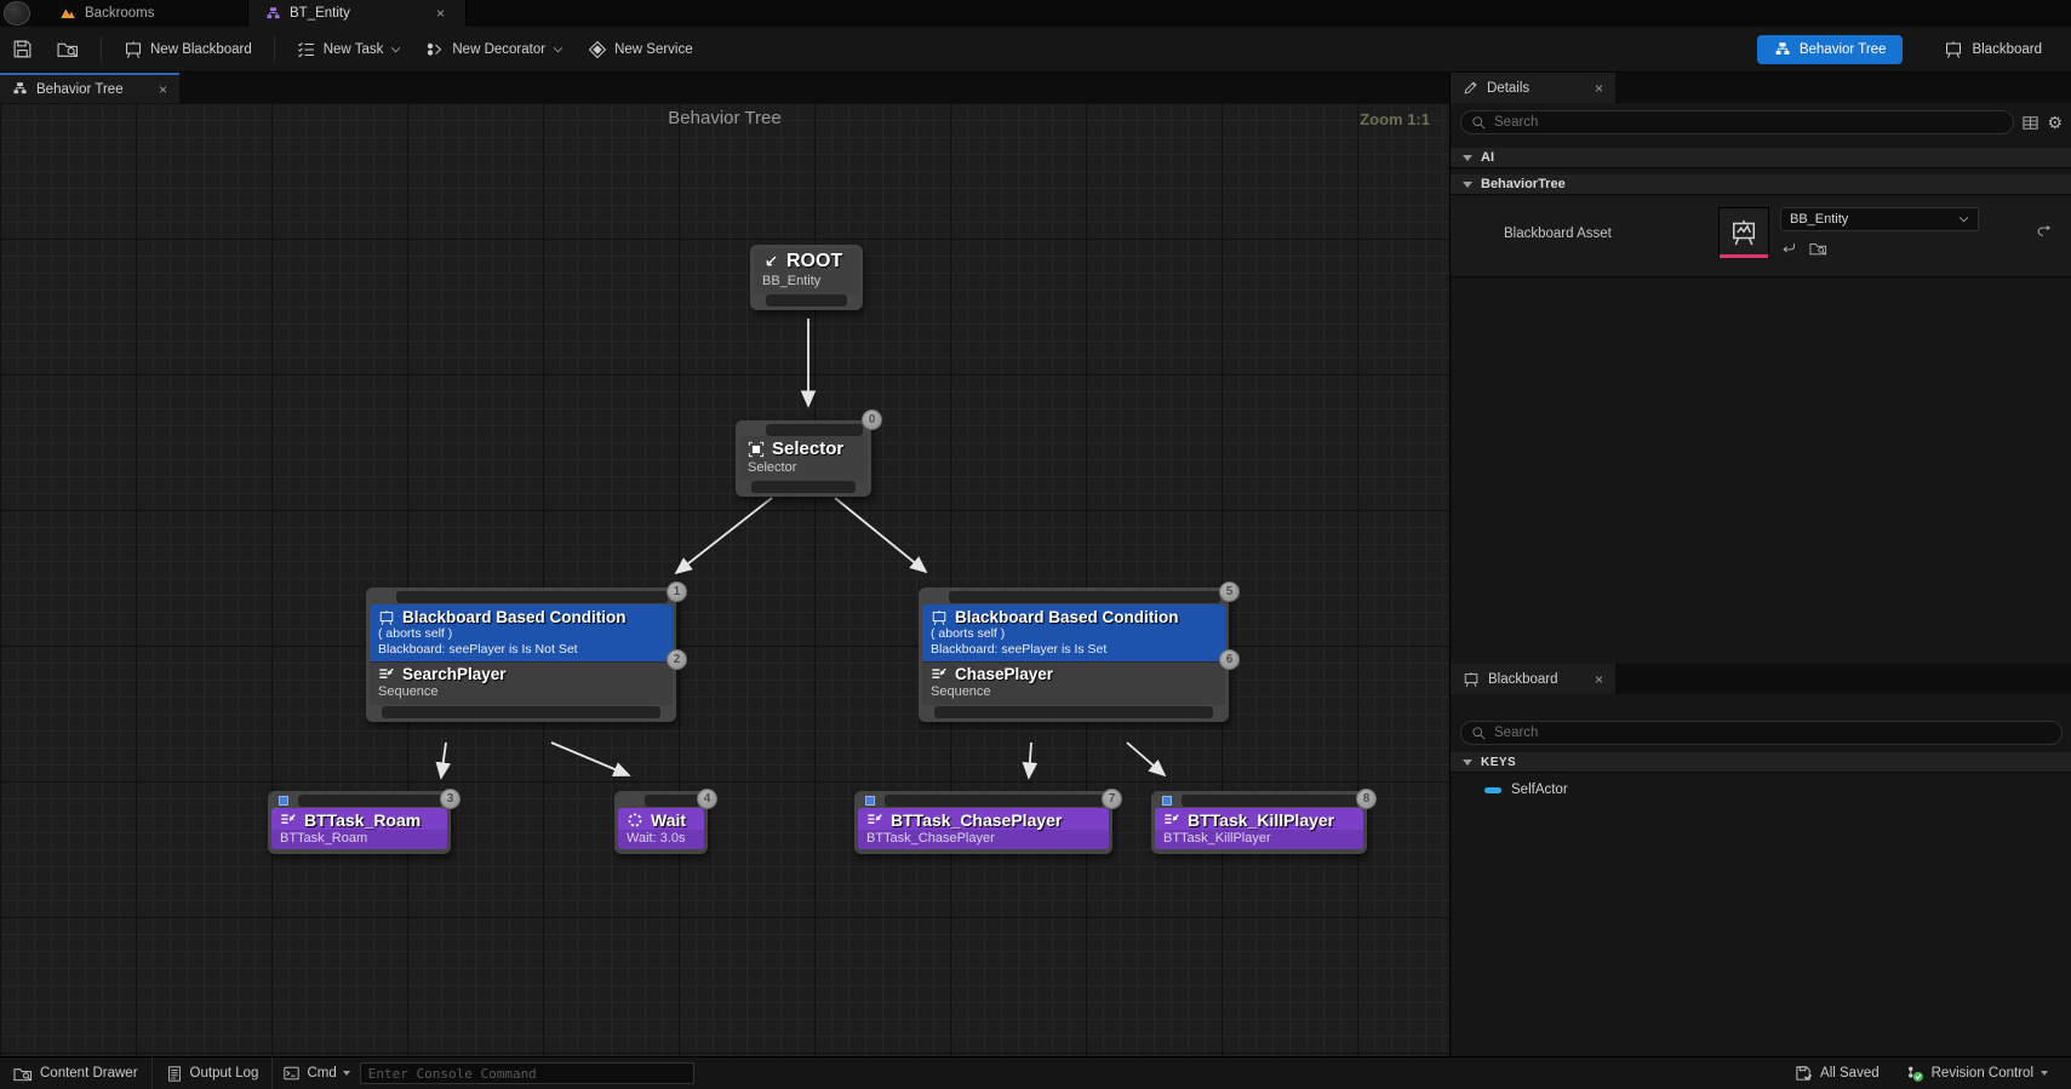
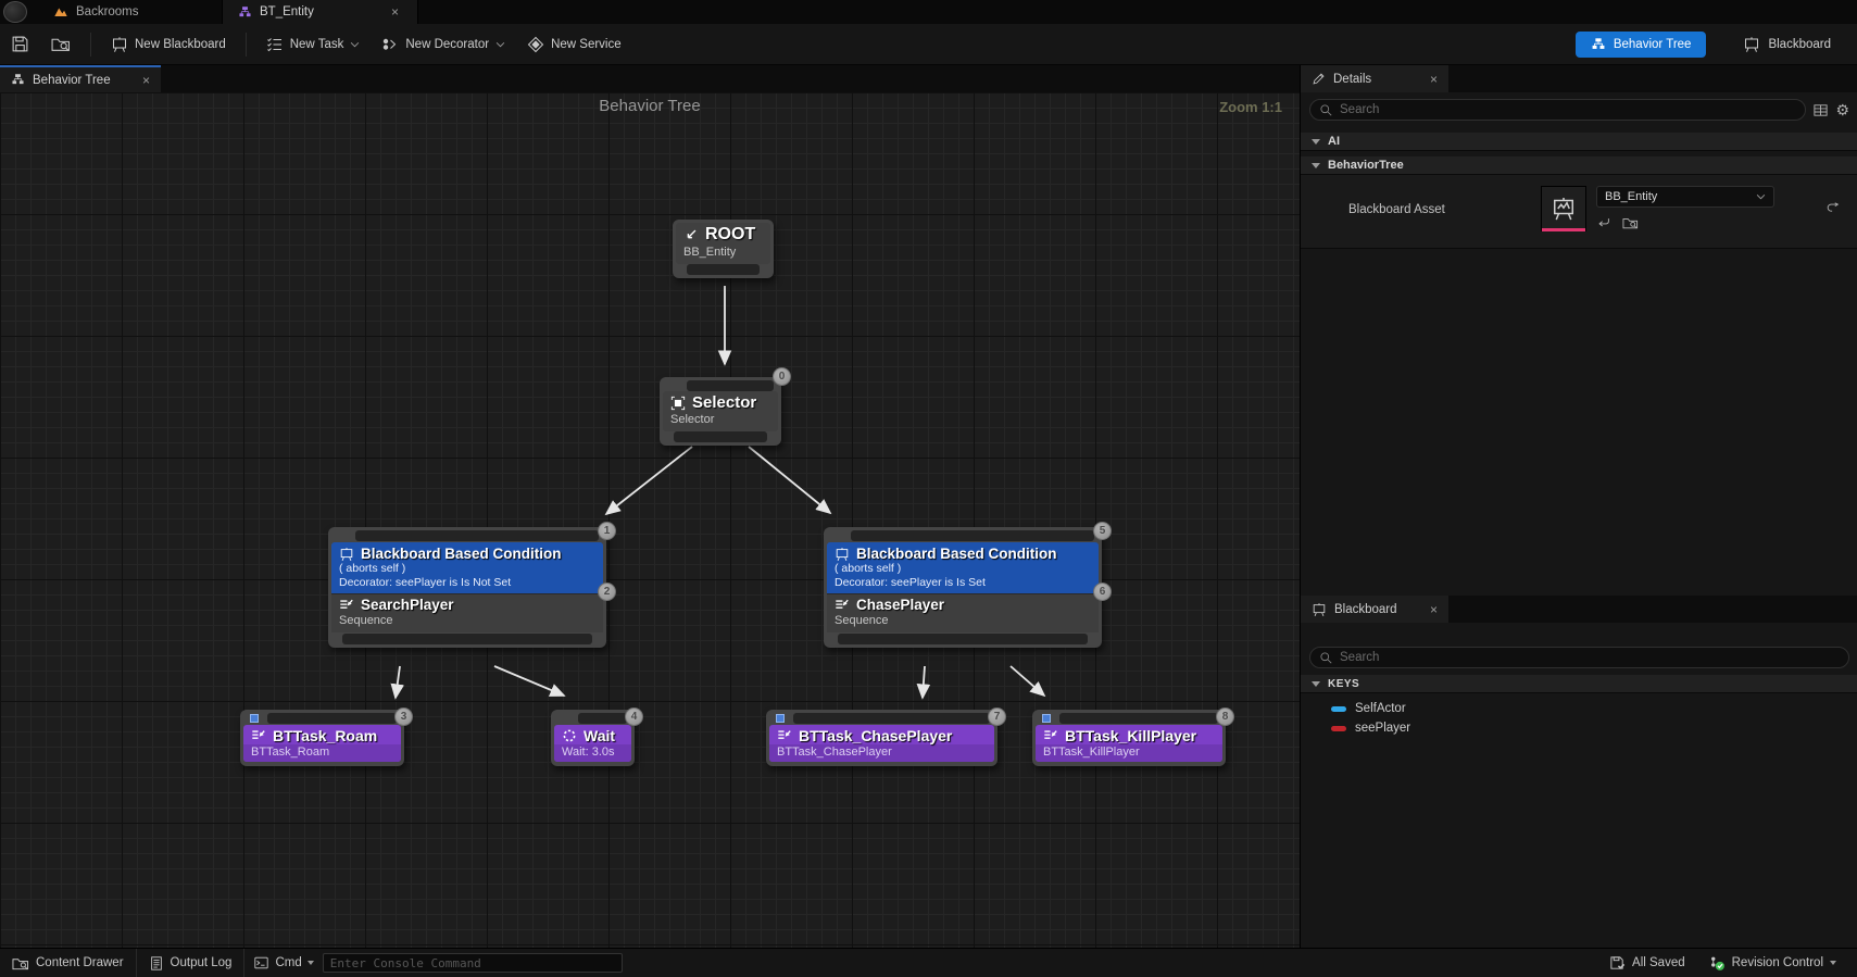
  Backrooms
  BT_Entity
  ×
  New Blackboard
  New Task
  New Decorator
  New Service
  Behavior Tree
  Blackboard
  Behavior Tree
  ×
  Behavior Tree
  Zoom 1:1
  ROOT
  BB_Entity
  Selector
  Selector
  0
  Blackboard Based Condition
  ( aborts self )
- Blackboard: seePlayer is Is Not Set
+ Decorator: seePlayer is Is Not Set
  SearchPlayer
  Sequence
  1
  2
  Blackboard Based Condition
  ( aborts self )
- Blackboard: seePlayer is Is Set
+ Decorator: seePlayer is Is Set
  ChasePlayer
  Sequence
  5
  6
  BTTask_Roam
  BTTask_Roam
  3
  Wait
  Wait: 3.0s
  4
  BTTask_ChasePlayer
  BTTask_ChasePlayer
  7
  BTTask_KillPlayer
  BTTask_KillPlayer
  8
  Details
  ×
  Search
  ⚙
  AI
  BehaviorTree
  Blackboard Asset
  BB_Entity
  Blackboard
  ×
  Search
  KEYS
  SelfActor
+ seePlayer
  Content Drawer
  Output Log
  Cmd
  Enter Console Command
  All Saved
  Revision Control
